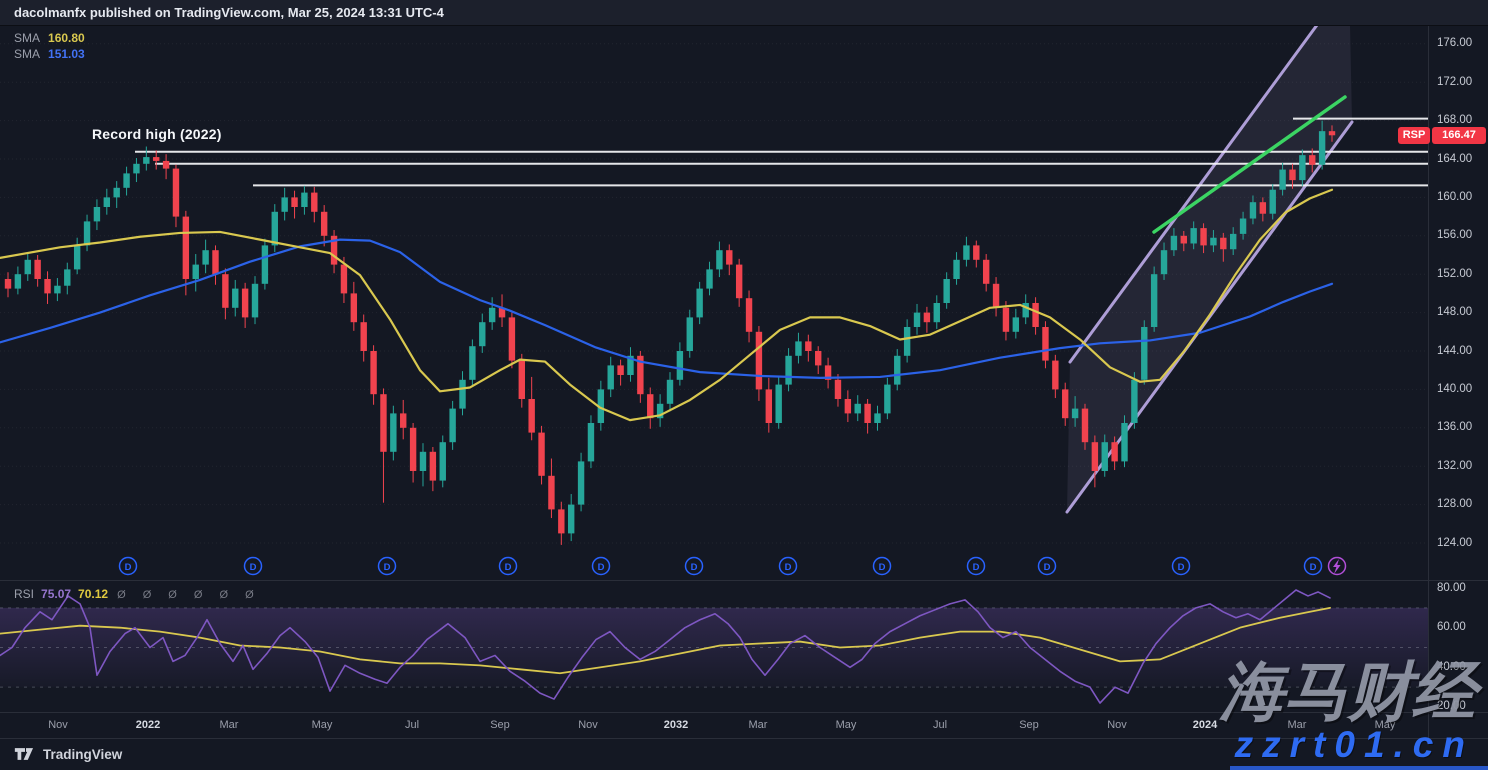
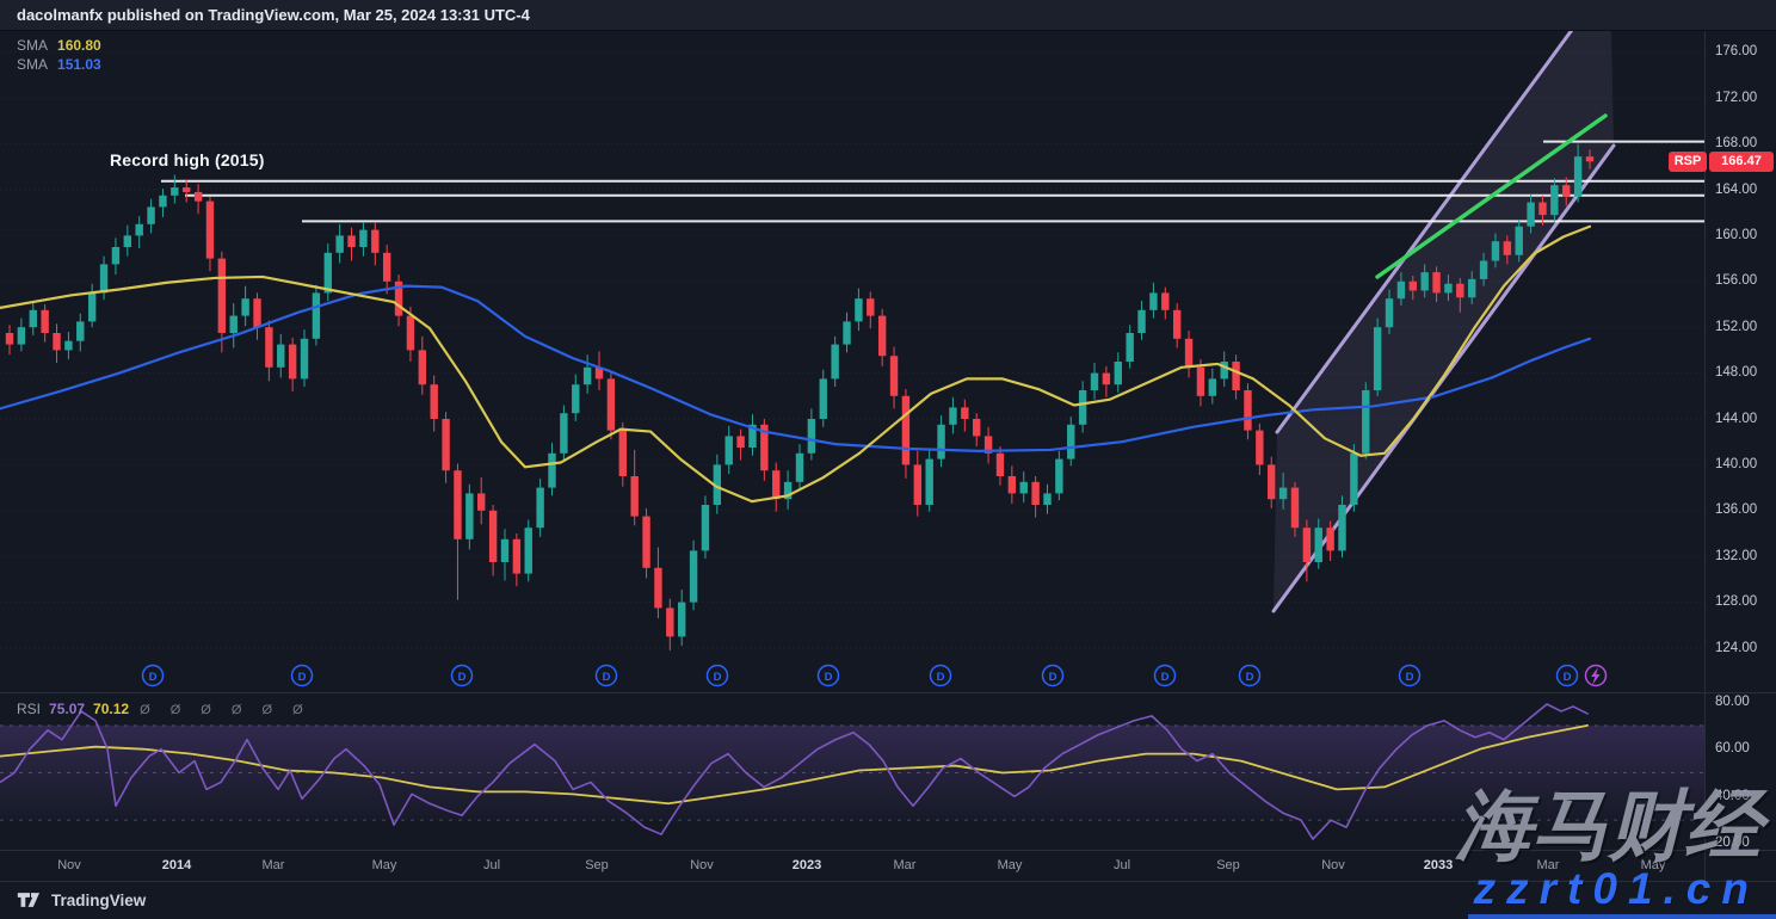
  D
  D
  D
  D
  D
  D
  D
  D
  D
  D
  D
  D
  dacolmanfx published on TradingView.com, Mar 25, 2024 13:31 UTC-4
  SMA 160.80
  SMA 151.03
- Record high (2022)
+ Record high (2015)
  RSP
  166.47
  RSI 75.07 70.12 Ø Ø Ø Ø Ø Ø
  176.00
  172.00
  168.00
  164.00
  160.00
  156.00
  152.00
  148.00
  144.00
  140.00
  136.00
  132.00
  128.00
  124.00
  80.00
  60.00
  40.00
  20.00
  Nov
- 2022
+ 2014
  Mar
  May
  Jul
  Sep
  Nov
- 2032
+ 2023
  Mar
  May
  Jul
  Sep
  Nov
- 2024
+ 2033
  Mar
  May
  TradingView
  海马财经
  zzrt01.cn
